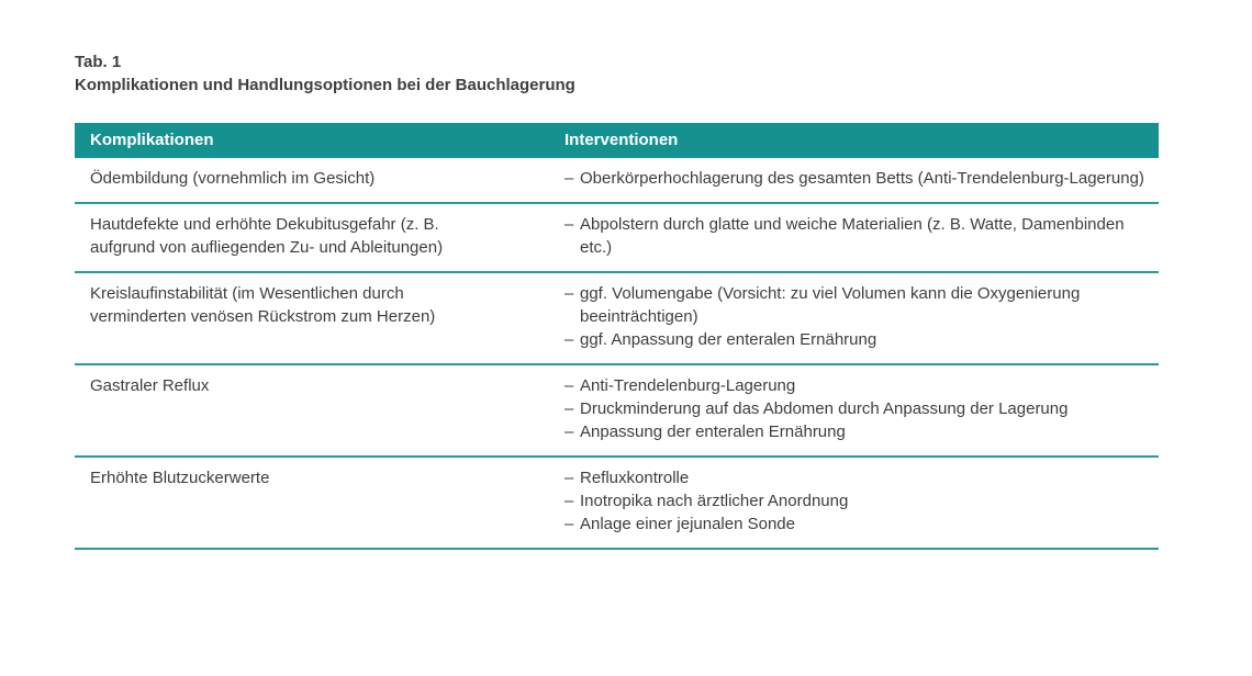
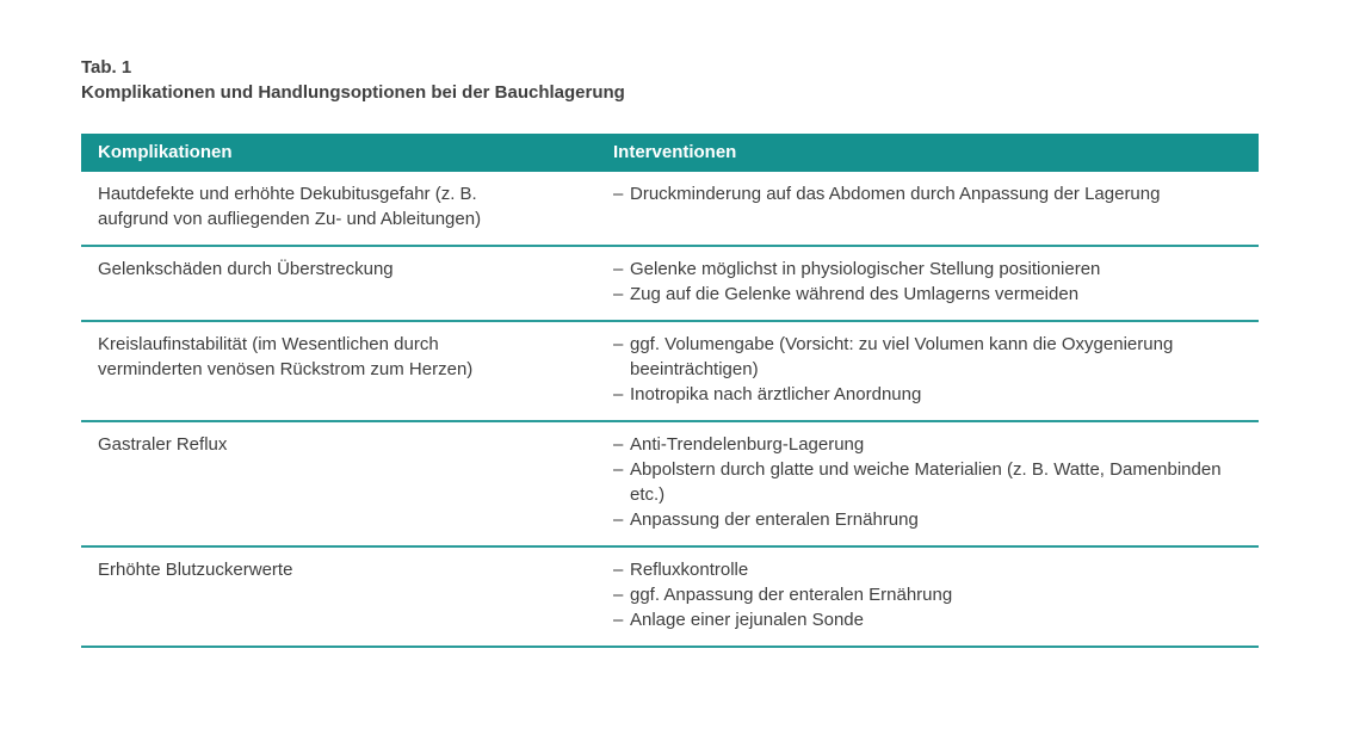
  Tab. 1
  Komplikationen und Handlungsoptionen bei der Bauchlagerung
  Komplikationen	Interventionen
- Ödembildung (vornehmlich im Gesicht)	– Oberkörperhochlagerung des gesamten Betts (Anti-Trendelenburg-Lagerung)
- Hautdefekte und erhöhte Dekubitusgefahr (z. B. aufgrund von aufliegenden Zu- und Ableitungen)	– Abpolstern durch glatte und weiche Materialien (z. B. Watte, Damenbinden etc.)
+ Hautdefekte und erhöhte Dekubitusgefahr (z. B. aufgrund von aufliegenden Zu- und Ableitungen)	– Druckminderung auf das Abdomen durch Anpassung der Lagerung
+ Gelenkschäden durch Überstreckung	– Gelenke möglichst in physiologischer Stellung positionieren – Zug auf die Gelenke während des Umlagerns vermeiden
- Kreislaufinstabilität (im Wesentlichen durch verminderten venösen Rückstrom zum Herzen)	– ggf. Volumengabe (Vorsicht: zu viel Volumen kann die Oxygenierung beeinträchtigen) – ggf. Anpassung der enteralen Ernährung
+ Kreislaufinstabilität (im Wesentlichen durch verminderten venösen Rückstrom zum Herzen)	– ggf. Volumengabe (Vorsicht: zu viel Volumen kann die Oxygenierung beeinträchtigen) – Inotropika nach ärztlicher Anordnung
- Gastraler Reflux	– Anti-Trendelenburg-Lagerung – Druckminderung auf das Abdomen durch Anpassung der Lagerung – Anpassung der enteralen Ernährung
+ Gastraler Reflux	– Anti-Trendelenburg-Lagerung – Abpolstern durch glatte und weiche Materialien (z. B. Watte, Damenbinden etc.) – Anpassung der enteralen Ernährung
- Erhöhte Blutzuckerwerte	– Refluxkontrolle – Inotropika nach ärztlicher Anordnung – Anlage einer jejunalen Sonde
+ Erhöhte Blutzuckerwerte	– Refluxkontrolle – ggf. Anpassung der enteralen Ernährung – Anlage einer jejunalen Sonde
